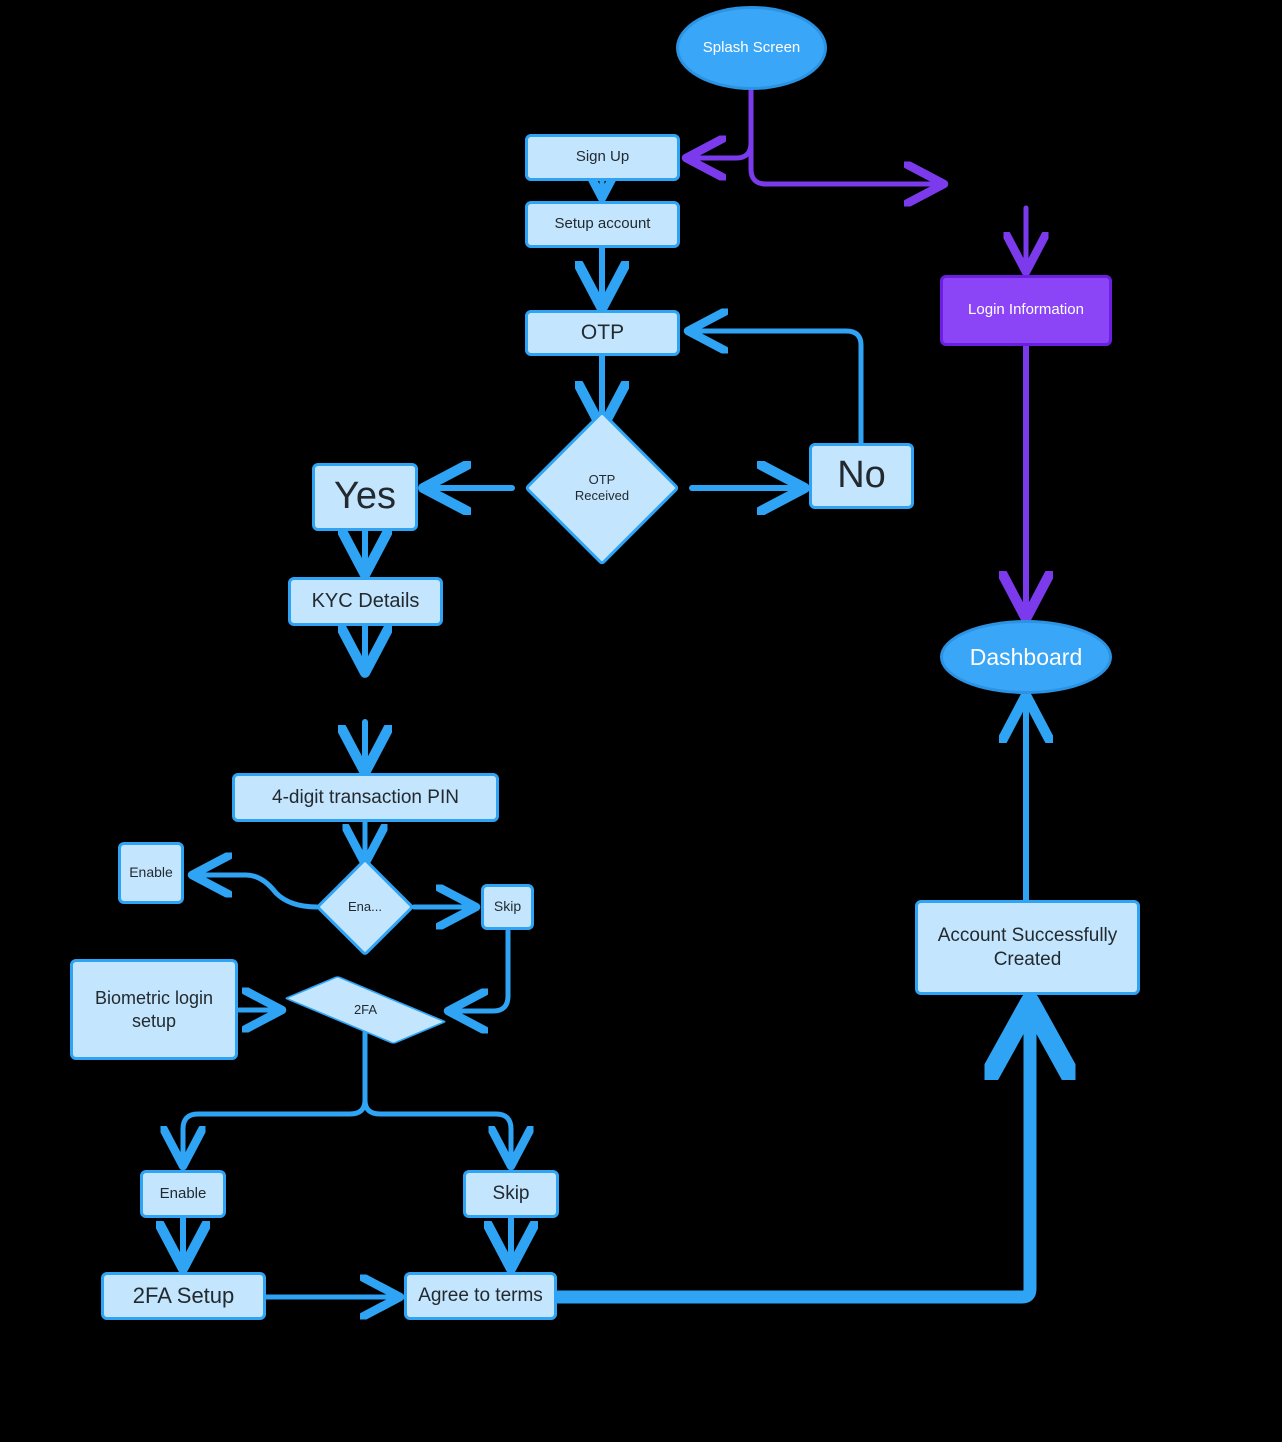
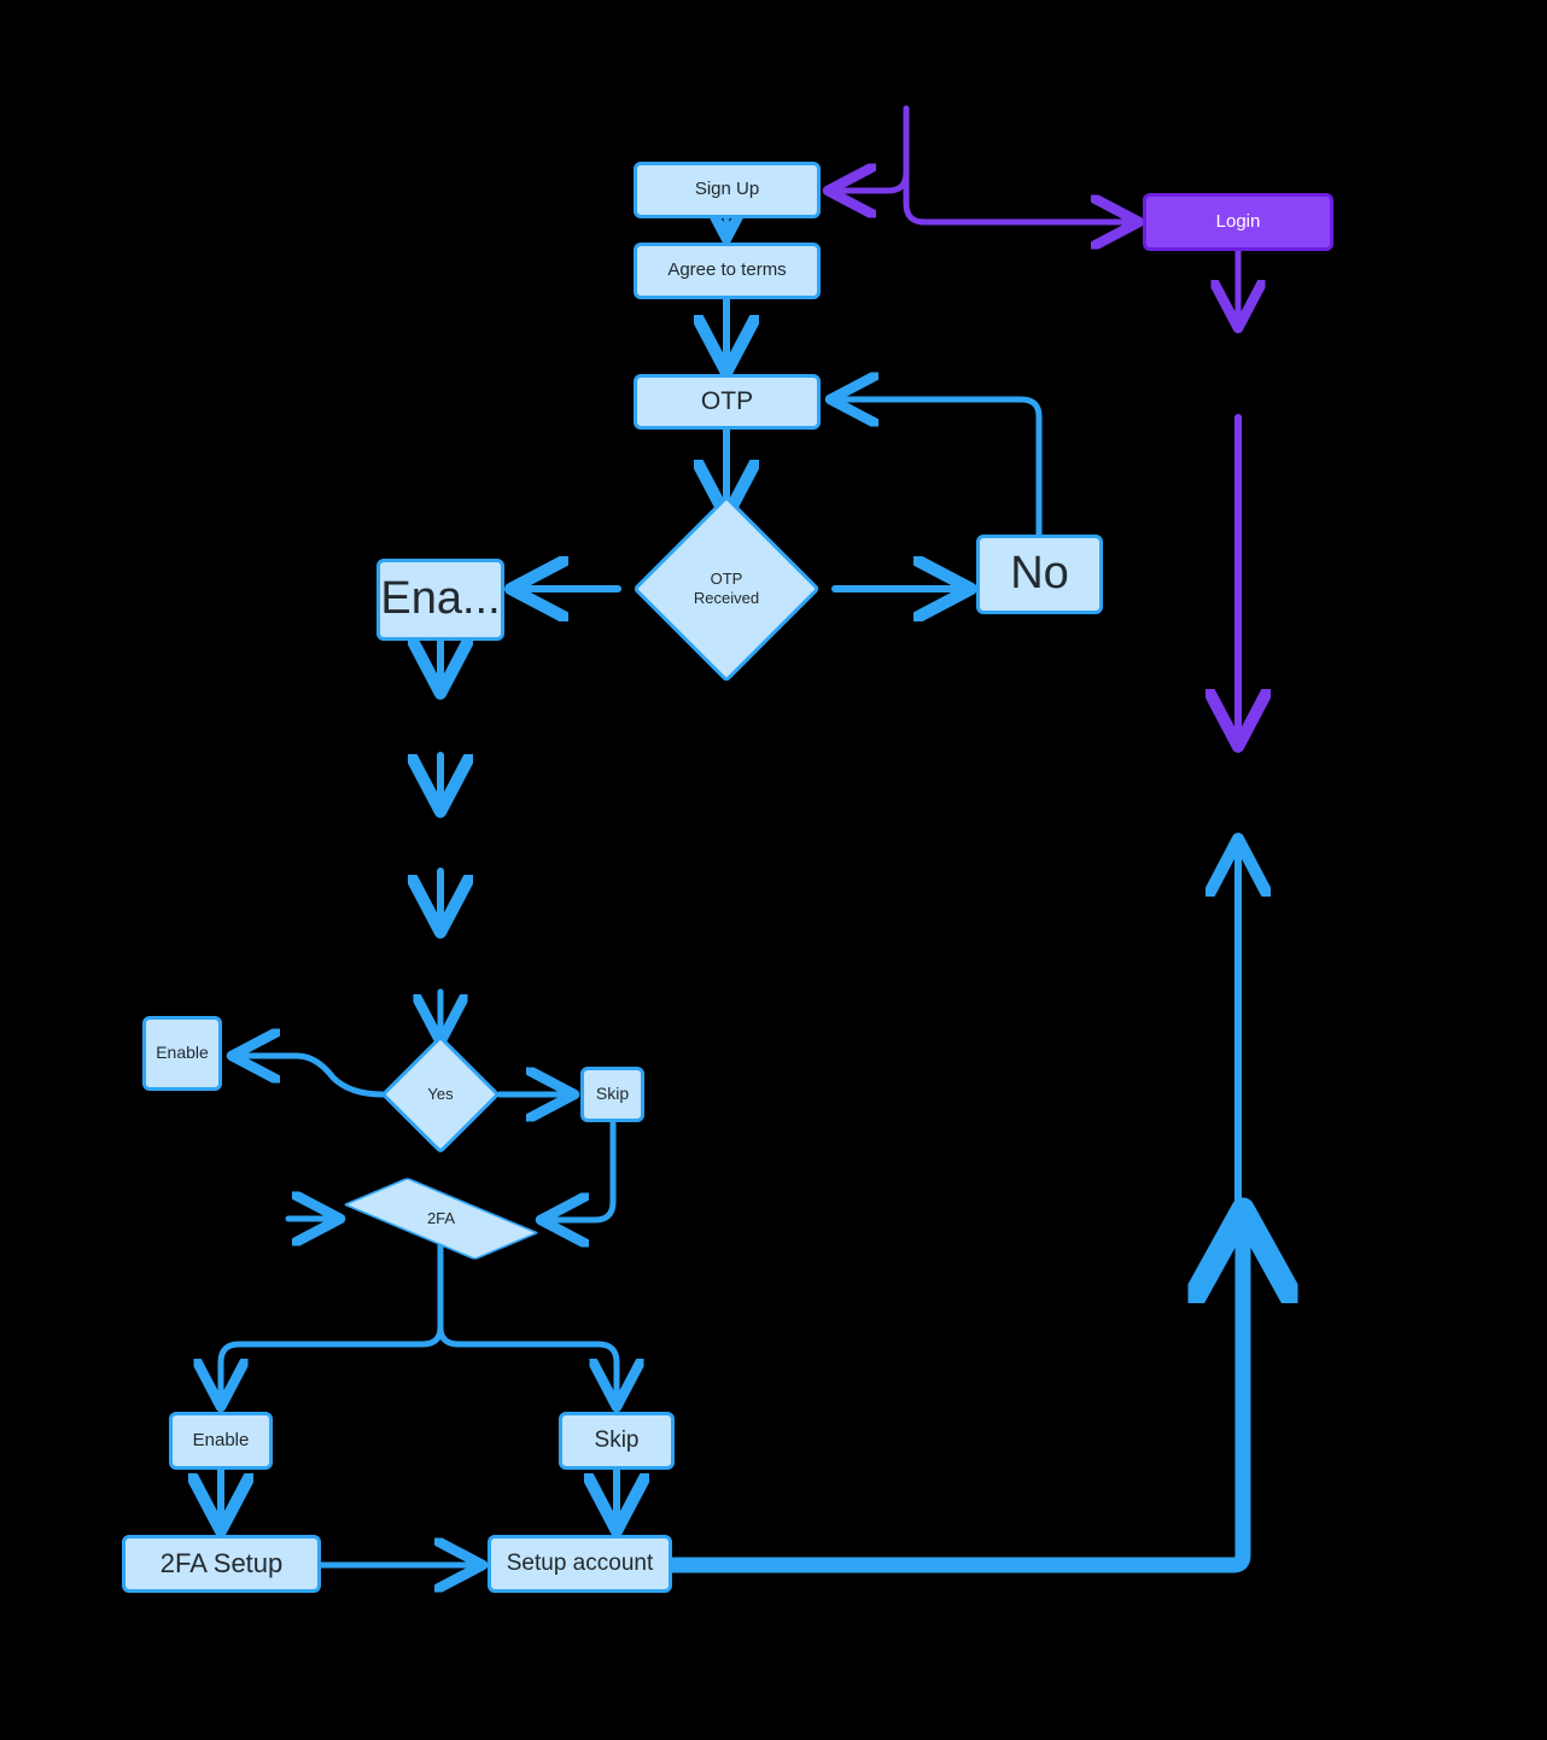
- Splash Screen
  Sign Up
+ Login
- Setup account
+ Agree to terms
- Login Information
  OTP
  OTP
  Received
- Yes
+ Ena...
  No
- KYC Details
- 4-digit transaction PIN
- Ena...
+ Yes
  Enable
  Skip
- Biometric login
- setup
  2FA
  Enable
  Skip
  2FA Setup
- Agree to terms
+ Setup account
- Account Successfully
- Created
- Dashboard
